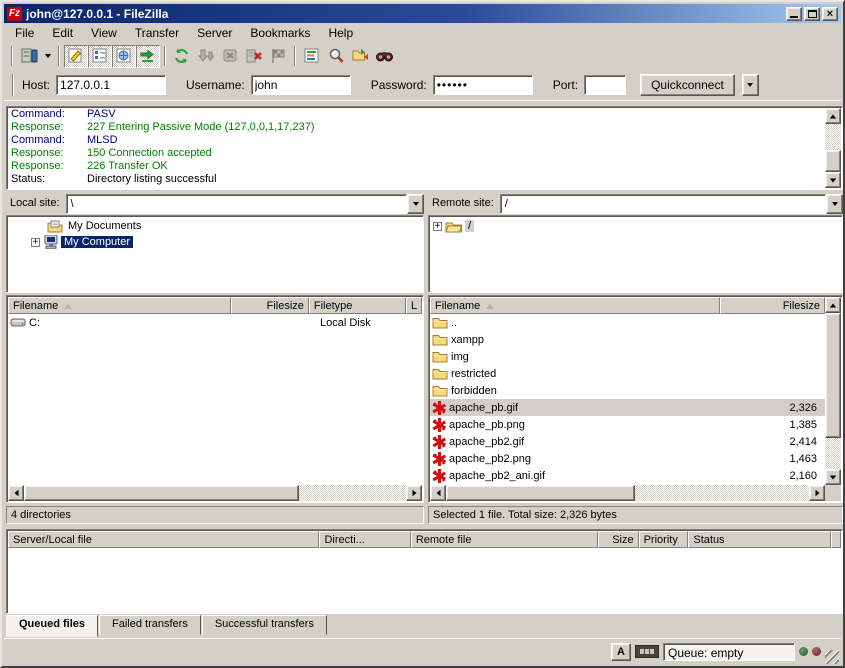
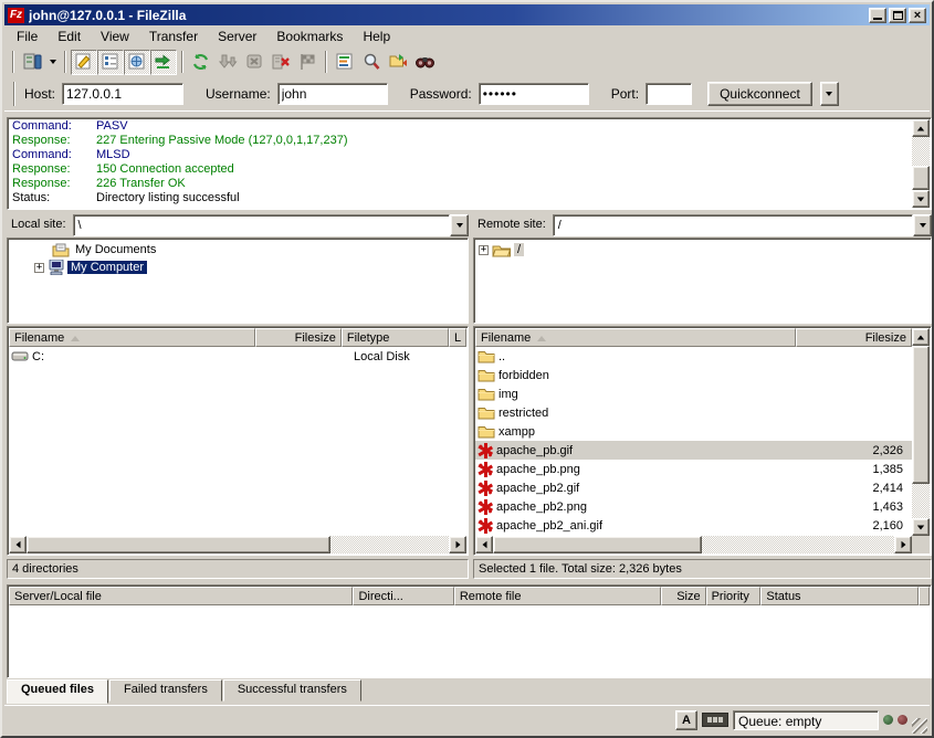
  Fz
  john@127.0.0.1 - FileZilla
  ×
  File
  Edit
  View
  Transfer
  Server
  Bookmarks
  Help
  Host:
  127.0.0.1
  Username:
  john
  Password:
  ••••••
  Port:
  Quickconnect
  Command:
  PASV
  Response:
  227 Entering Passive Mode (127,0,0,1,17,237)
  Command:
  MLSD
  Response:
  150 Connection accepted
  Response:
  226 Transfer OK
  Status:
  Directory listing successful
  Local site:
  \
  My Documents
  +
  My Computer
  Filename
  Filesize
  Filetype
  L
  C:
  Local Disk
  4 directories
  Remote site:
  /
  +
  /
  Filename
  Filesize
  ..
- xampp
+ forbidden
  img
  restricted
- forbidden
+ xampp
  apache_pb.gif
  2,326
  apache_pb.png
  1,385
  apache_pb2.gif
  2,414
  apache_pb2.png
  1,463
  apache_pb2_ani.gif
  2,160
  Selected 1 file. Total size: 2,326 bytes
  Server/Local file
  Directi...
  Remote file
  Size
  Priority
  Status
  Queued files
  Failed transfers
  Successful transfers
  A
  Queue: empty
